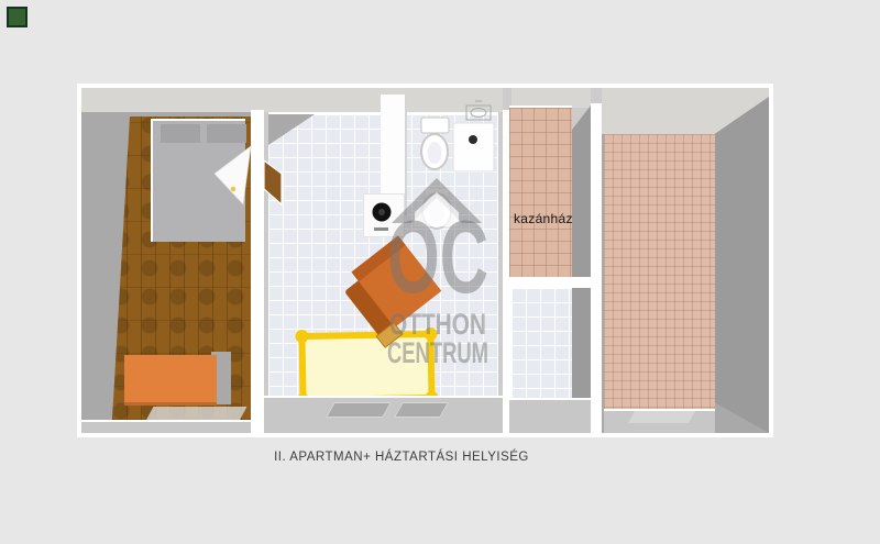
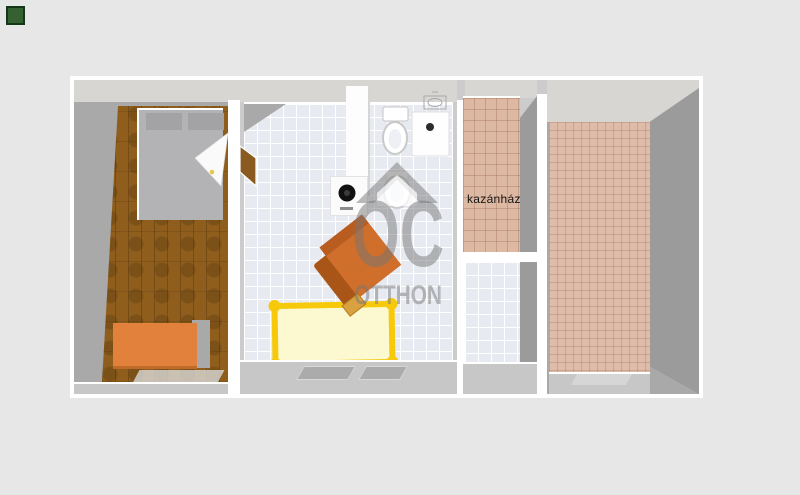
  kazánház
  OC
  OTTHON
- CENTRUM
- II. APARTMAN+ HÁZTARTÁSI HELYISÉG
